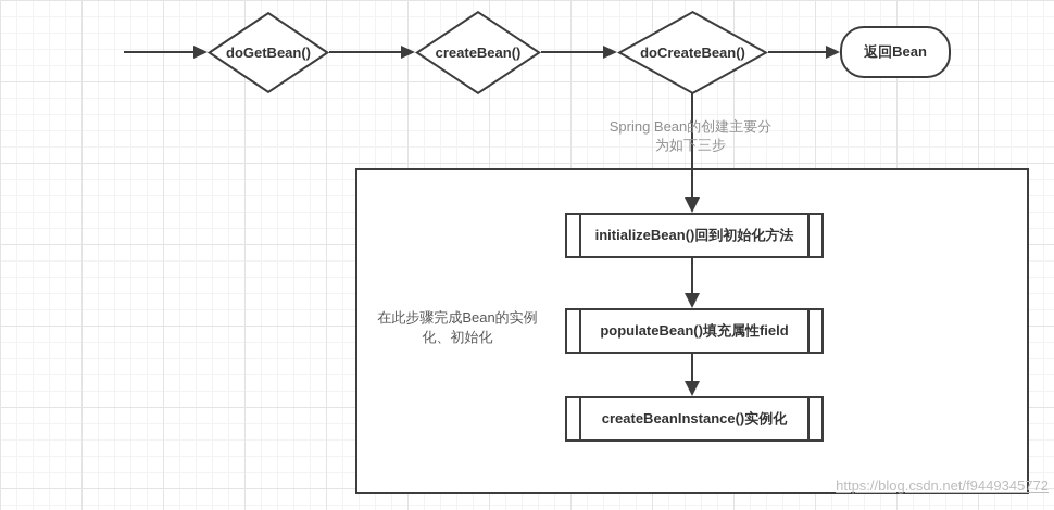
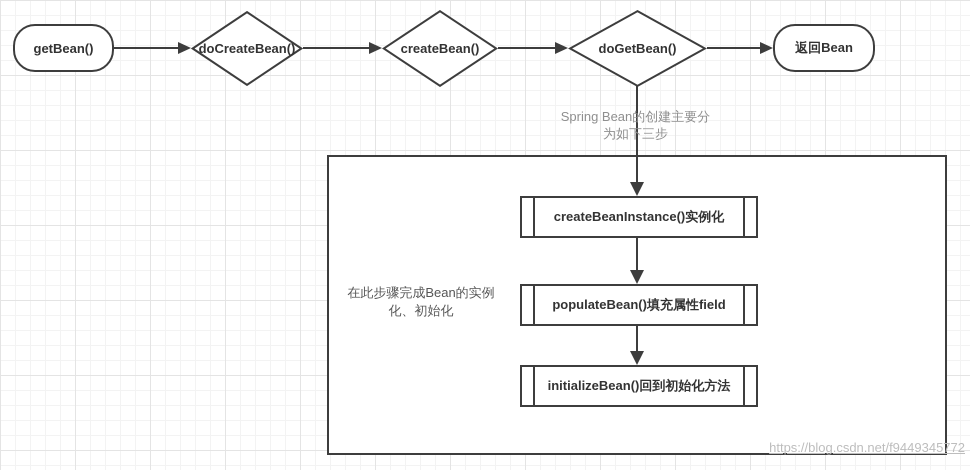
  Spring Bean的创建主要分
  为如下三步
  在此步骤完成Bean的实例
  化、初始化
+ getBean()
- doGetBean()
+ doCreateBean()
  createBean()
- doCreateBean()
+ doGetBean()
  返回Bean
- initializeBean()回到初始化方法
+ createBeanInstance()实例化
  populateBean()填充属性field
- createBeanInstance()实例化
+ initializeBean()回到初始化方法
  https://blog.csdn.net/f9449345772
